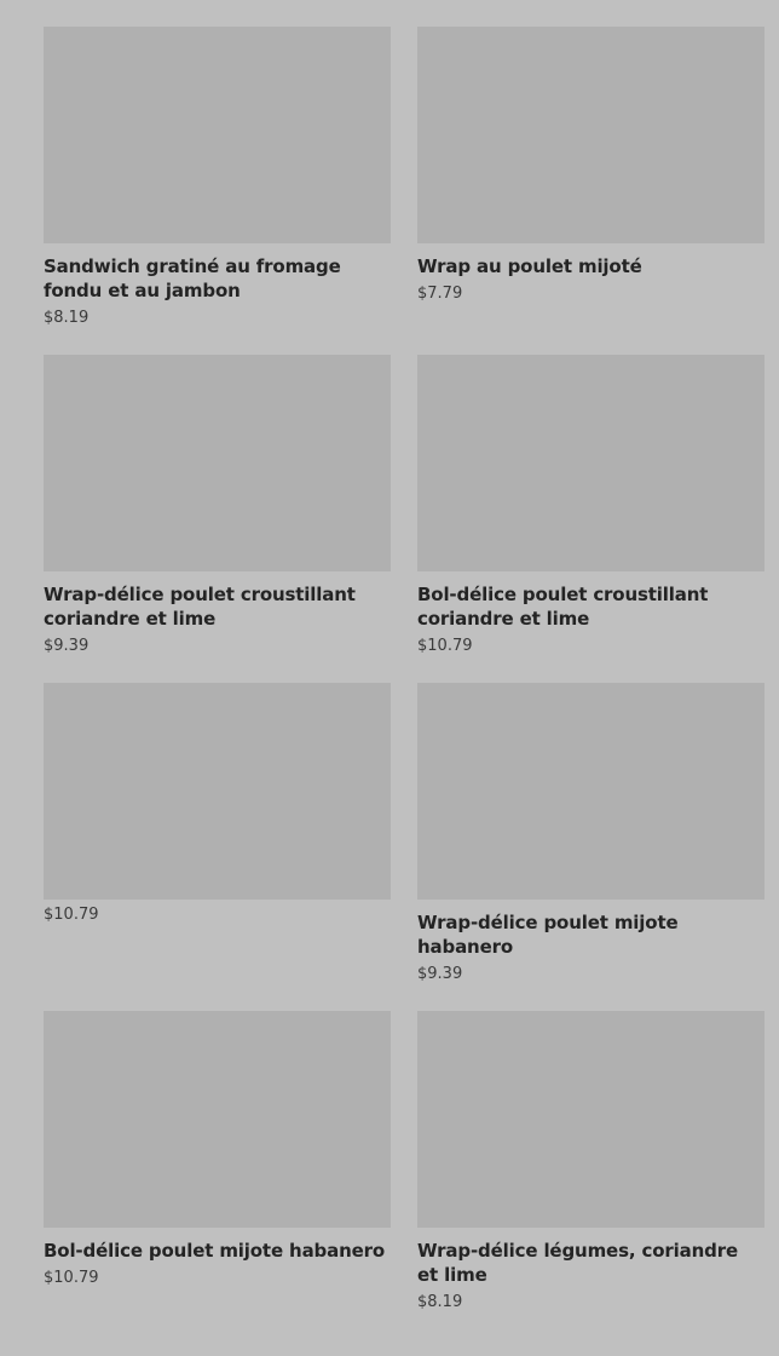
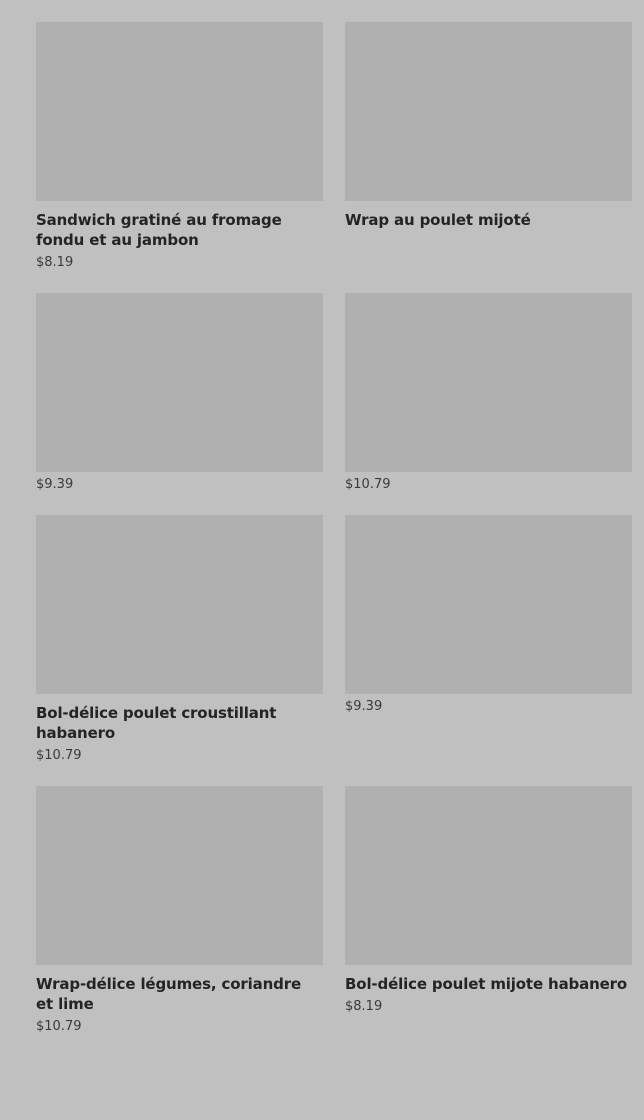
  Sandwich gratiné au fromage fondu et au jambon
  $8.19
  Wrap au poulet mijoté
- $7.79
- Wrap-délice poulet croustillant coriandre et lime
  $9.39
- Bol-délice poulet croustillant coriandre et lime
  $10.79
+ Bol-délice poulet croustillant habanero
  $10.79
- Wrap-délice poulet mijote habanero
  $9.39
- Bol-délice poulet mijote habanero
+ Wrap-délice légumes, coriandre et lime
  $10.79
- Wrap-délice légumes, coriandre et lime
+ Bol-délice poulet mijote habanero
  $8.19
